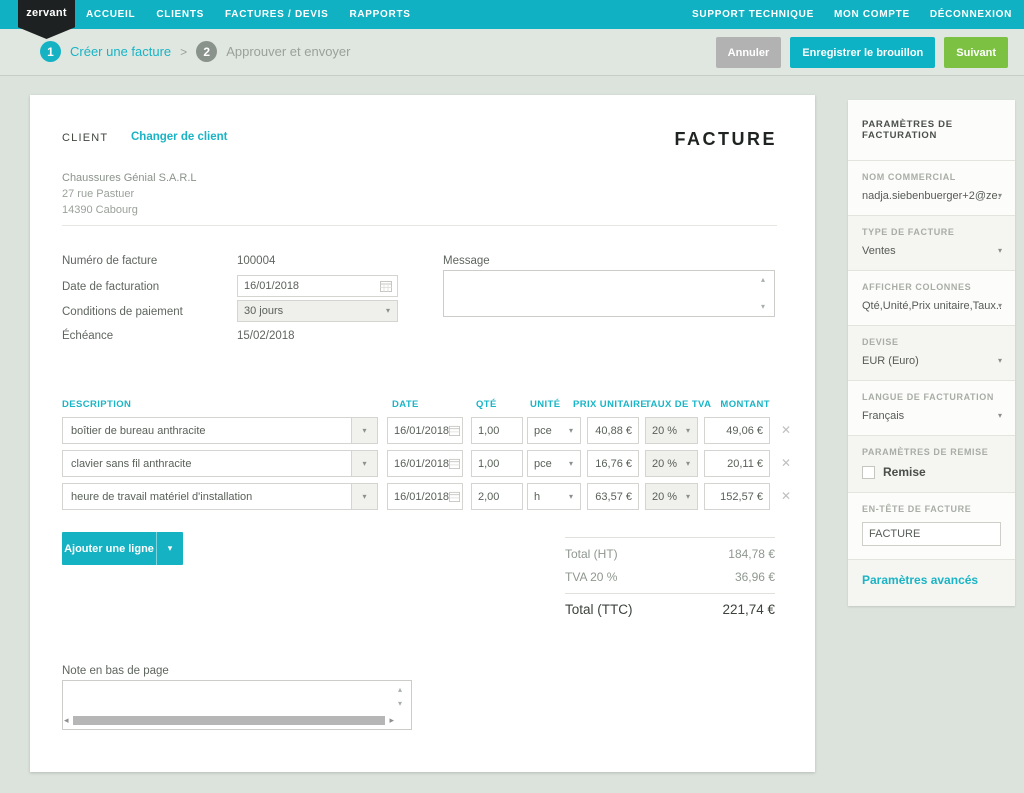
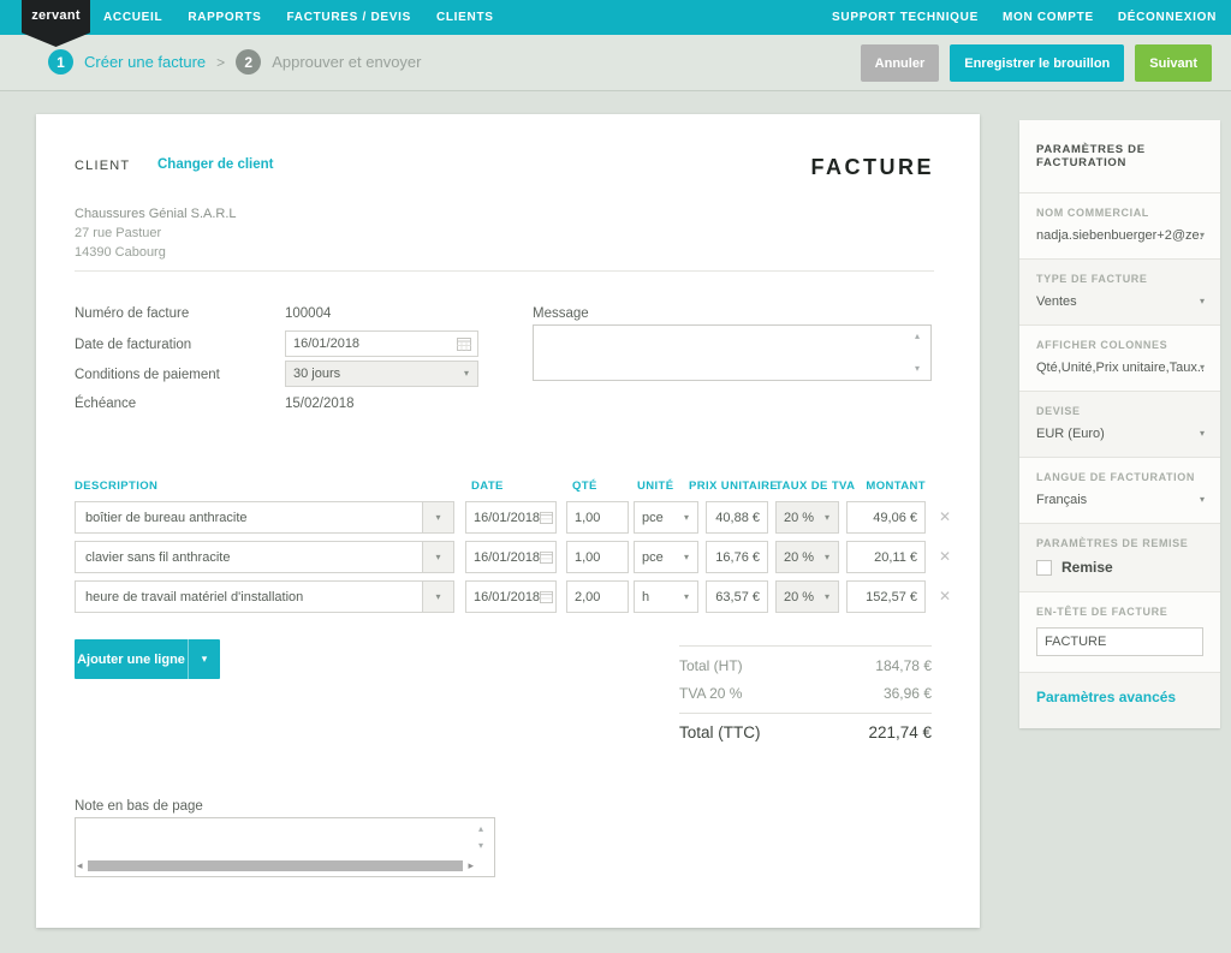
  ACCUEIL
- CLIENTS
+ RAPPORTS
  FACTURES / DEVIS
- RAPPORTS
+ CLIENTS
  SUPPORT TECHNIQUE
  MON COMPTE
  DÉCONNEXION
  zervant
  1
  Créer une facture
  >
  2
  Approuver et envoyer
  Annuler
  Enregistrer le brouillon
  Suivant
  CLIENT
  Changer de client
  FACTURE
  Chaussures Génial S.A.R.L
  27 rue Pastuer
  14390 Cabourg
  Numéro de facture
  100004
  Date de facturation
  16/01/2018
  Conditions de paiement
  30 jours
  ▾
  Échéance
  15/02/2018
  Message
  ▴
  ▾
  DESCRIPTION
  DATE
  QTÉ
  UNITÉ
  PRIX UNITAIRE
  TAUX DE TVA
  MONTANT
  boîtier de bureau anthracite
  ▾
  16/01/2018
  1,00
  pce
  ▾
  40,88 €
  20 %
  ▾
  49,06 €
  ✕
  clavier sans fil anthracite
  ▾
  16/01/2018
  1,00
  pce
  ▾
  16,76 €
  20 %
  ▾
  20,11 €
  ✕
  heure de travail matériel d'installation
  ▾
  16/01/2018
  2,00
  h
  ▾
  63,57 €
  20 %
  ▾
  152,57 €
  ✕
  Ajouter une ligne
  ▾
  Total (HT)
  184,78 €
  TVA 20 %
  36,96 €
  Total (TTC)
  221,74 €
  Note en bas de page
  ▴
  ▾
  ◂
  ▸
  PARAMÈTRES DE FACTURATION
  NOM COMMERCIAL
  nadja.siebenbuerger+2@ze.
  ▾
  TYPE DE FACTURE
  Ventes
  ▾
  AFFICHER COLONNES
  Qté,Unité,Prix unitaire,Taux..
  ▾
  DEVISE
  EUR (Euro)
  ▾
  LANGUE DE FACTURATION
  Français
  ▾
  PARAMÈTRES DE REMISE
  Remise
  EN-TÊTE DE FACTURE
  FACTURE
  Paramètres avancés
